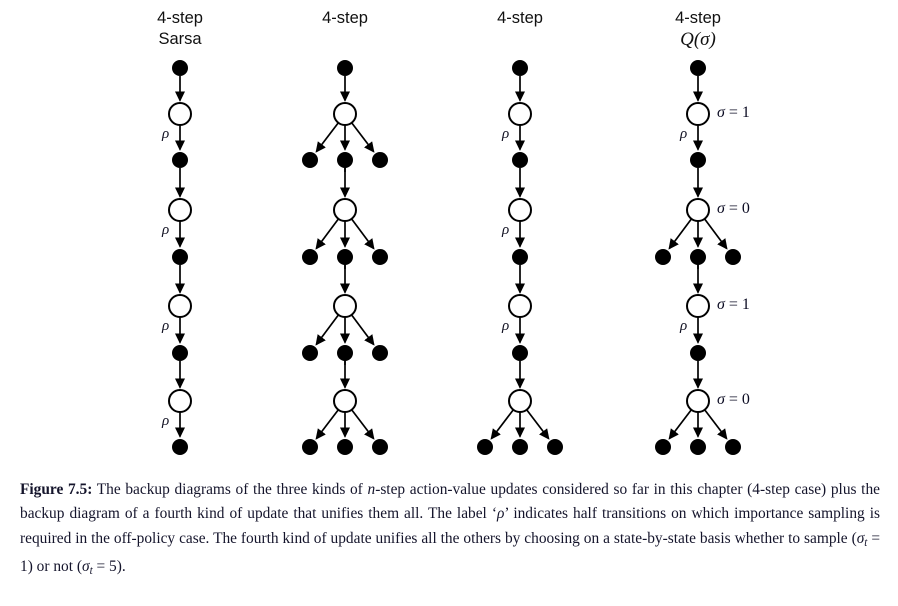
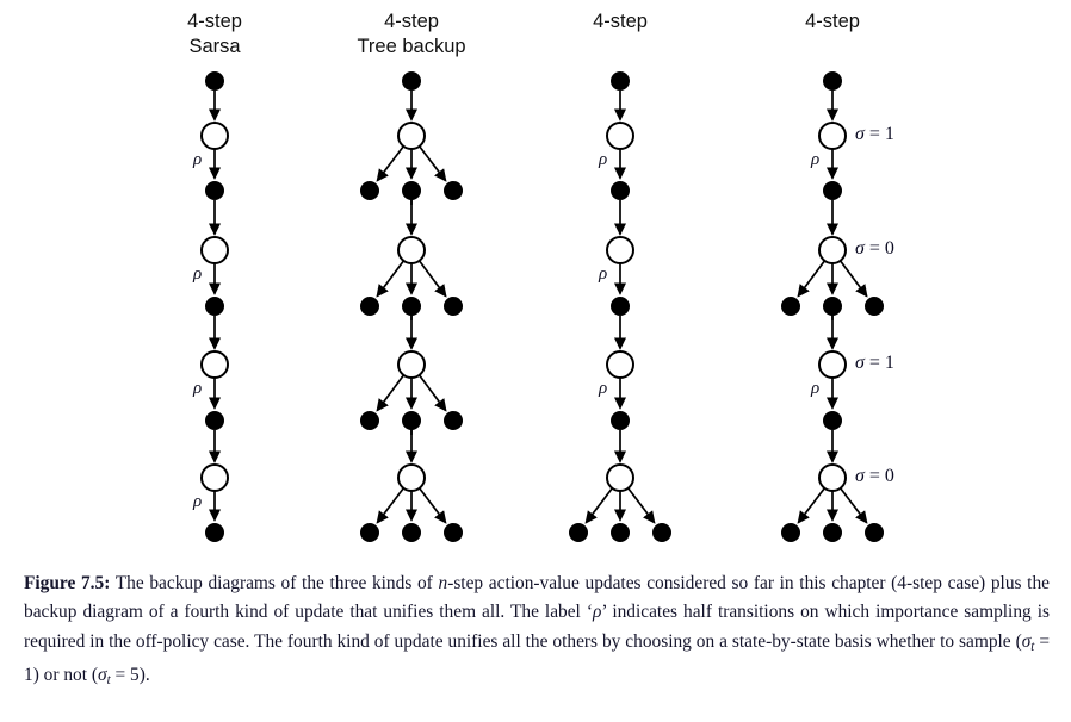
  4-step
  Sarsa
  4-step
+ Tree backup
  4-step
  4-step
- Q(σ)
  Figure 7.5: The backup diagrams of the three kinds of n-step action-value updates considered so far in this chapter (4-step case) plus the backup diagram of a fourth kind of update that unifies them all. The label ‘ρ’ indicates half transitions on which importance sampling is required in the off-policy case. The fourth kind of update unifies all the others by choosing on a state-by-state basis whether to sample (σt = 1) or not (σt = 5).
  ρ
  ρ
  ρ
  ρ
  ρ
  ρ
  ρ
  ρ
  ρ
  σ = 1
  σ = 0
  σ = 1
  σ = 0
